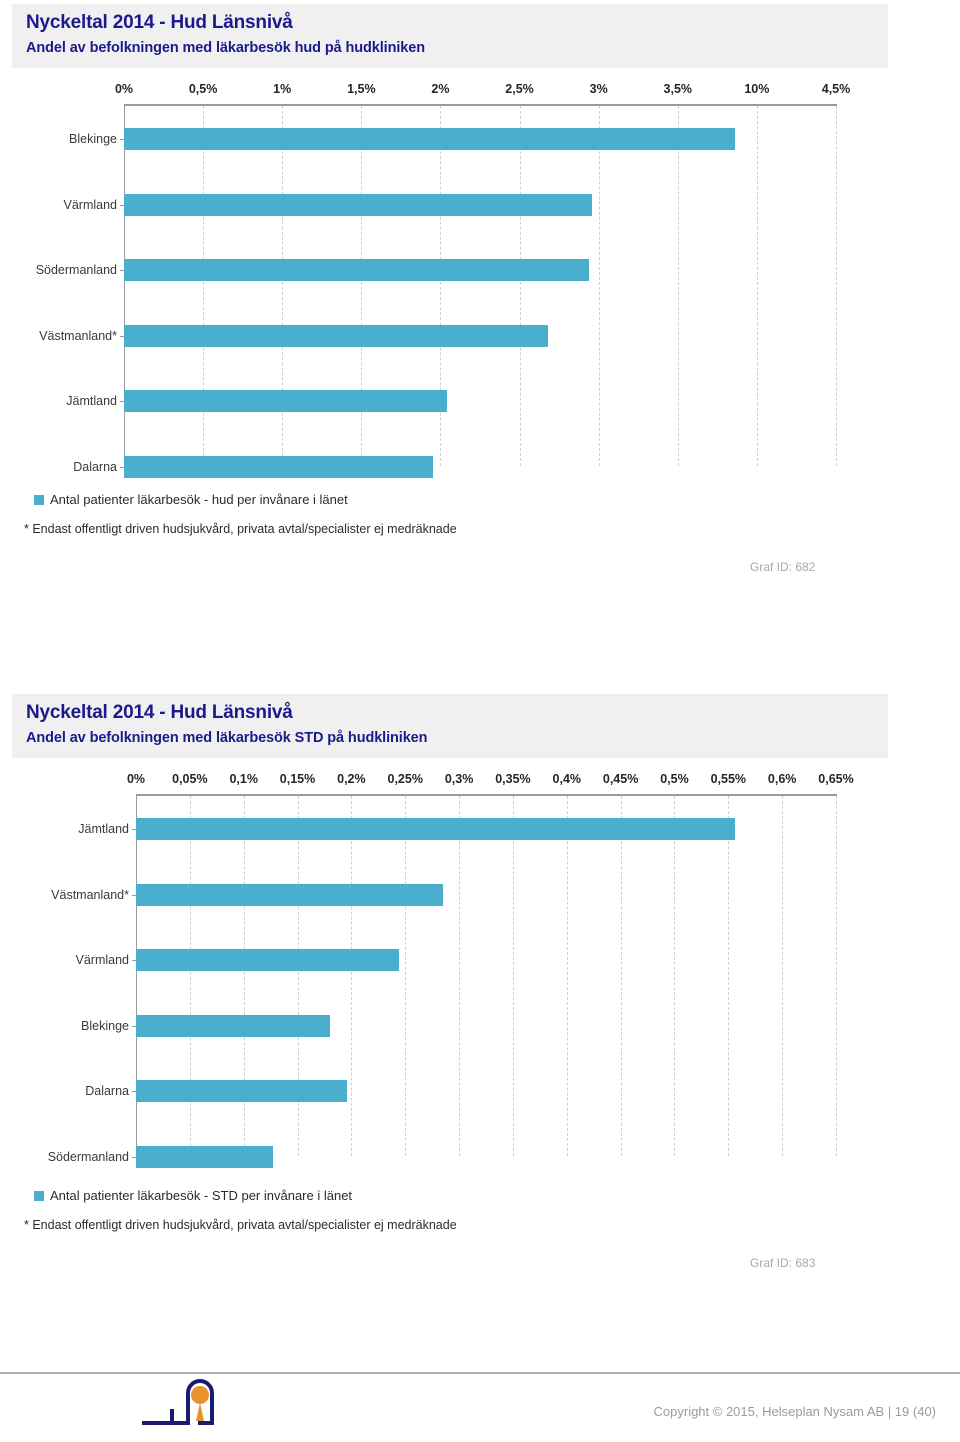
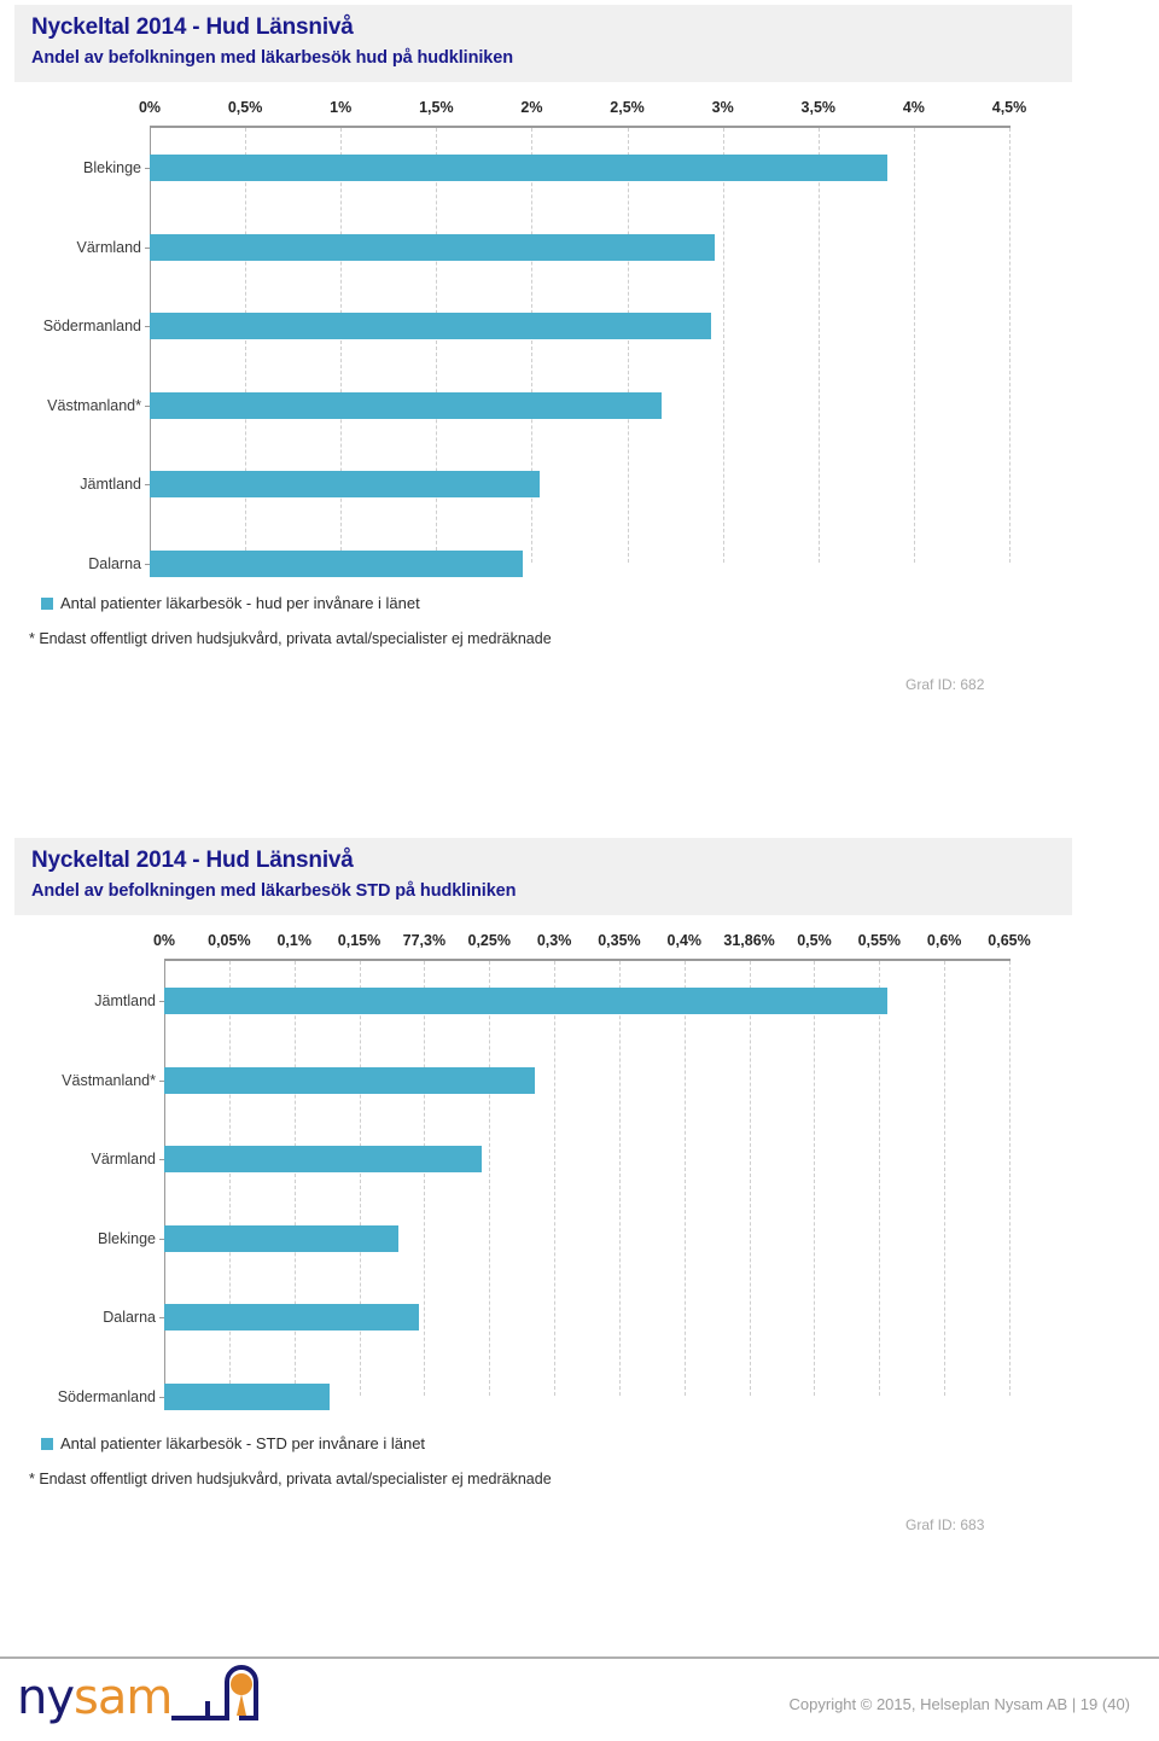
  Nyckeltal 2014 - Hud Länsnivå
  Andel av befolkningen med läkarbesök hud på hudkliniken
  0%
  0,5%
  1%
  1,5%
  2%
  2,5%
  3%
  3,5%
- 10%
+ 4%
  4,5%
  Blekinge
  Värmland
  Södermanland
  Västmanland*
  Jämtland
  Dalarna
  Antal patienter läkarbesök - hud per invånare i länet
  * Endast offentligt driven hudsjukvård, privata avtal/specialister ej medräknade
  Graf ID: 682
  Nyckeltal 2014 - Hud Länsnivå
  Andel av befolkningen med läkarbesök STD på hudkliniken
  0%
  0,05%
  0,1%
  0,15%
- 0,2%
+ 77,3%
  0,25%
  0,3%
  0,35%
  0,4%
- 0,45%
+ 31,86%
  0,5%
  0,55%
  0,6%
  0,65%
  Jämtland
  Västmanland*
  Värmland
  Blekinge
  Dalarna
  Södermanland
  Antal patienter läkarbesök - STD per invånare i länet
  * Endast offentligt driven hudsjukvård, privata avtal/specialister ej medräknade
  Graf ID: 683
+ nysam
  Copyright © 2015, Helseplan Nysam AB | 19 (40)
